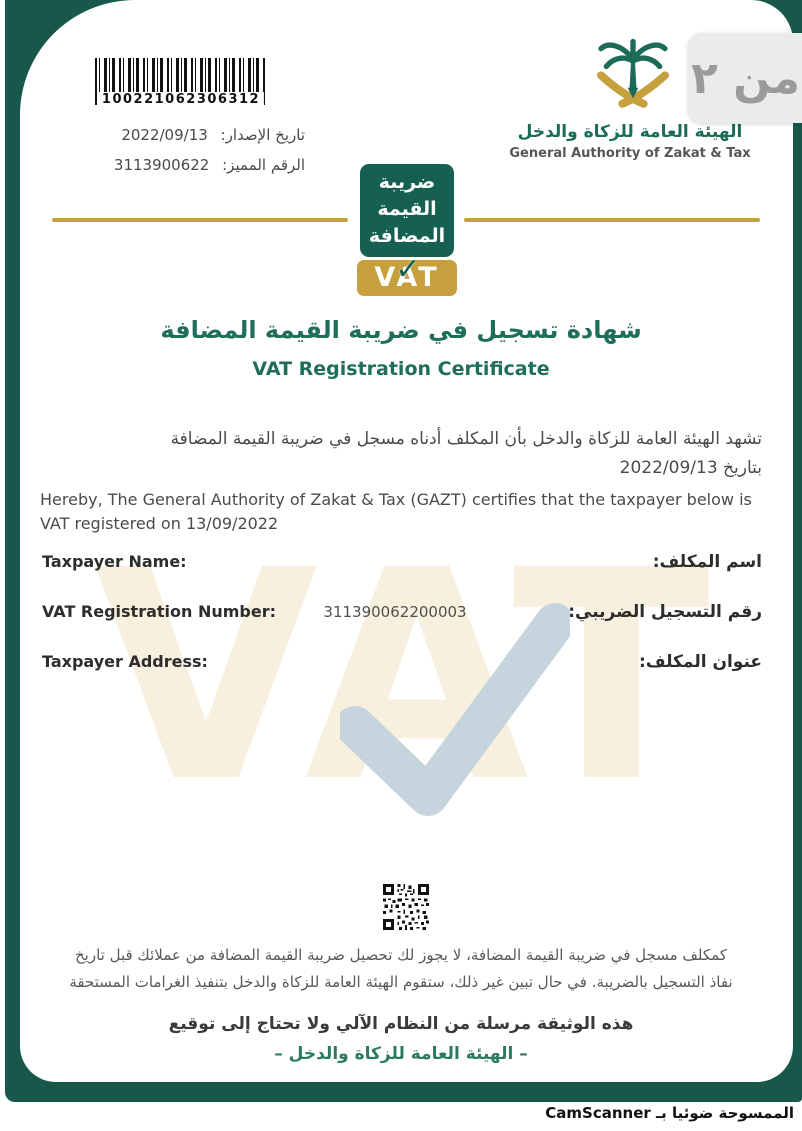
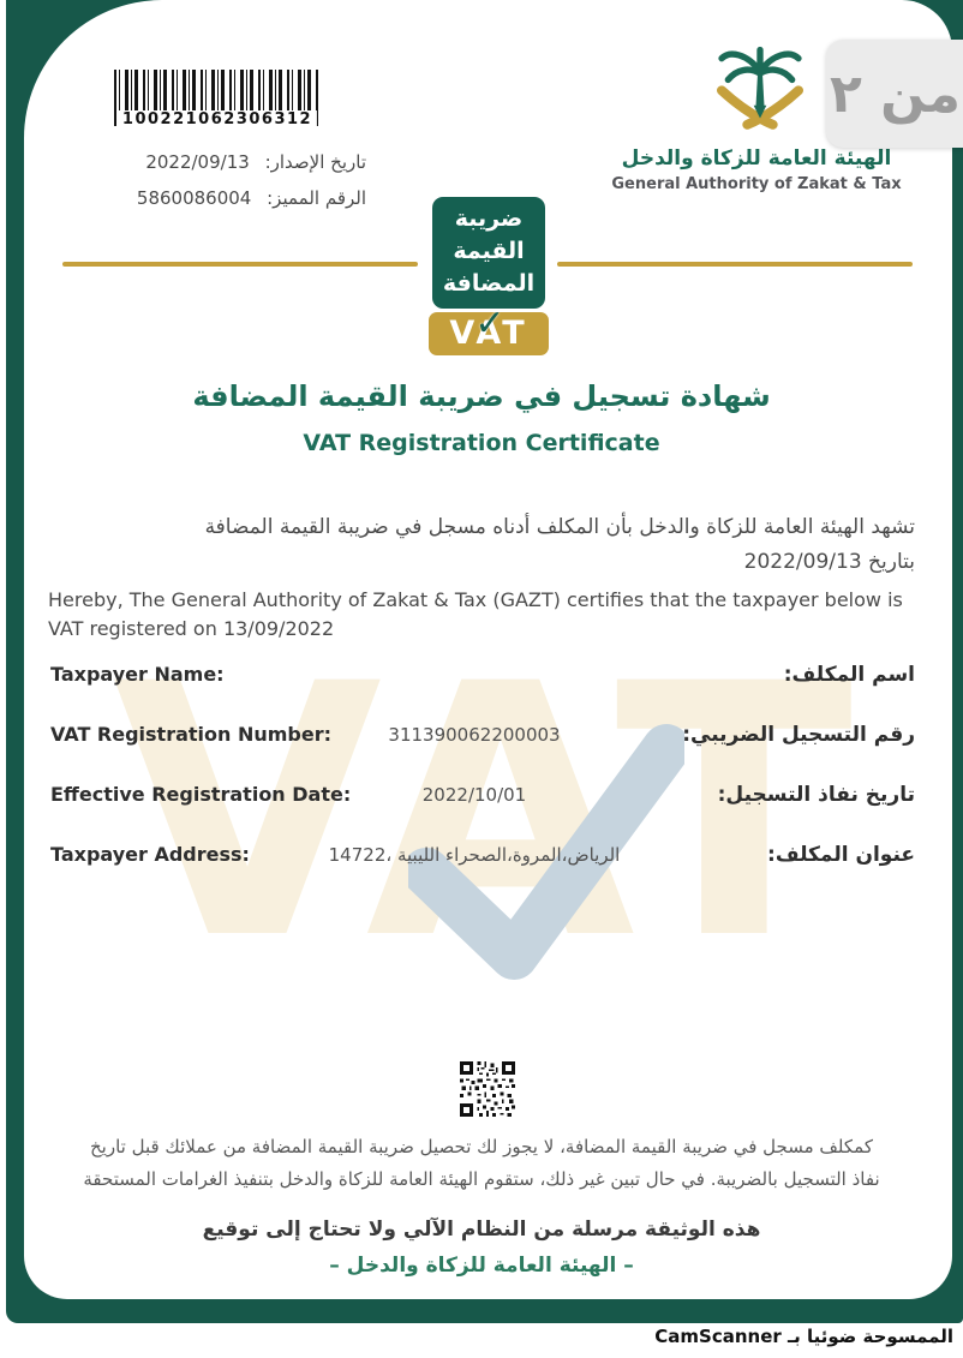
  VAT
  من ٢
  100221062306312
  تاريخ الإصدار: 2022/09/13
- الرقم المميز: 3113900622
+ الرقم المميز: 5860086004
  الهيئة العامة للزكاة والدخل
  General Authority of Zakat & Tax
  ضريبة
  القيمة
  المضافة
  VAT
  ✓
  شهادة تسجيل في ضريبة القيمة المضافة
  VAT Registration Certificate
  تشهد الهيئة العامة للزكاة والدخل بأن المكلف أدناه مسجل في ضريبة القيمة المضافة
  بتاريخ 2022/09/13
  Hereby, The General Authority of Zakat & Tax (GAZT) certifies that the taxpayer below is VAT registered on 13/09/2022
  Taxpayer Name:
  اسم المكلف:
  VAT Registration Number:
  311390062200003
  رقم التسجيل الضريبي:
+ Effective Registration Date:
+ 2022/10/01
+ تاريخ نفاذ التسجيل:
  Taxpayer Address:
+ الرياض،المروة،الصحراء الليبية ،14722
  عنوان المكلف:
  كمكلف مسجل في ضريبة القيمة المضافة، لا يجوز لك تحصيل ضريبة القيمة المضافة من عملائك قبل تاريخ
  نفاذ التسجيل بالضريبة. في حال تبين غير ذلك، ستقوم الهيئة العامة للزكاة والدخل بتنفيذ الغرامات المستحقة
  هذه الوثيقة مرسلة من النظام الآلي ولا تحتاج إلى توقيع
  – الهيئة العامة للزكاة والدخل –
  الممسوحة ضوئيا بـ CamScanner
